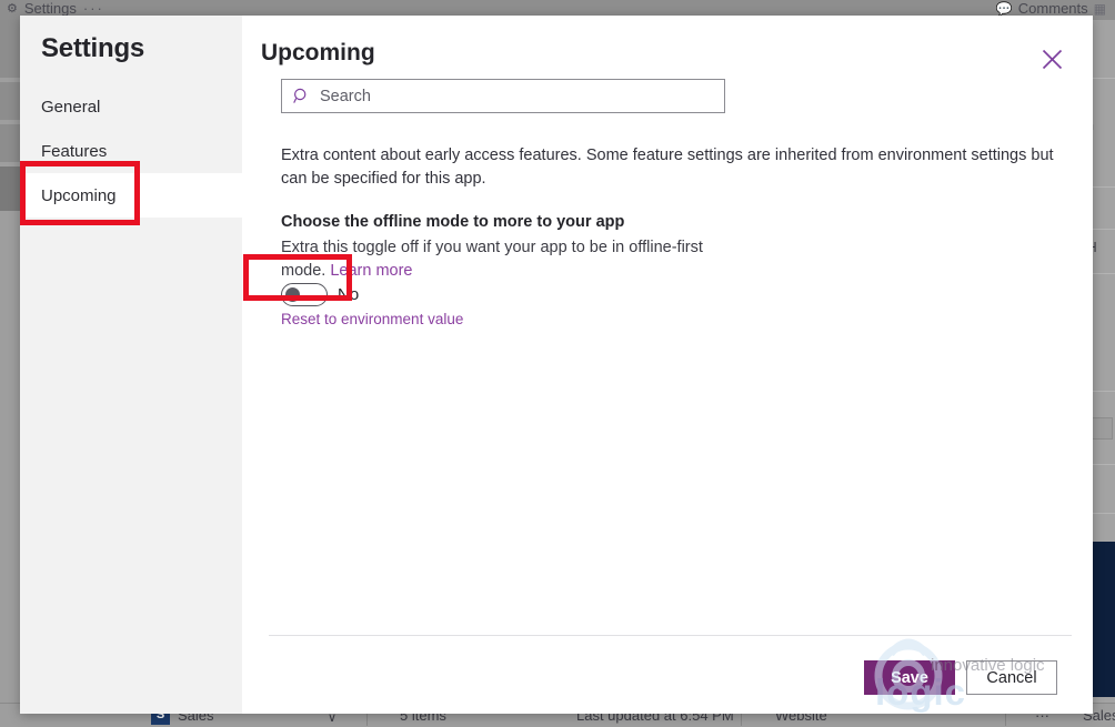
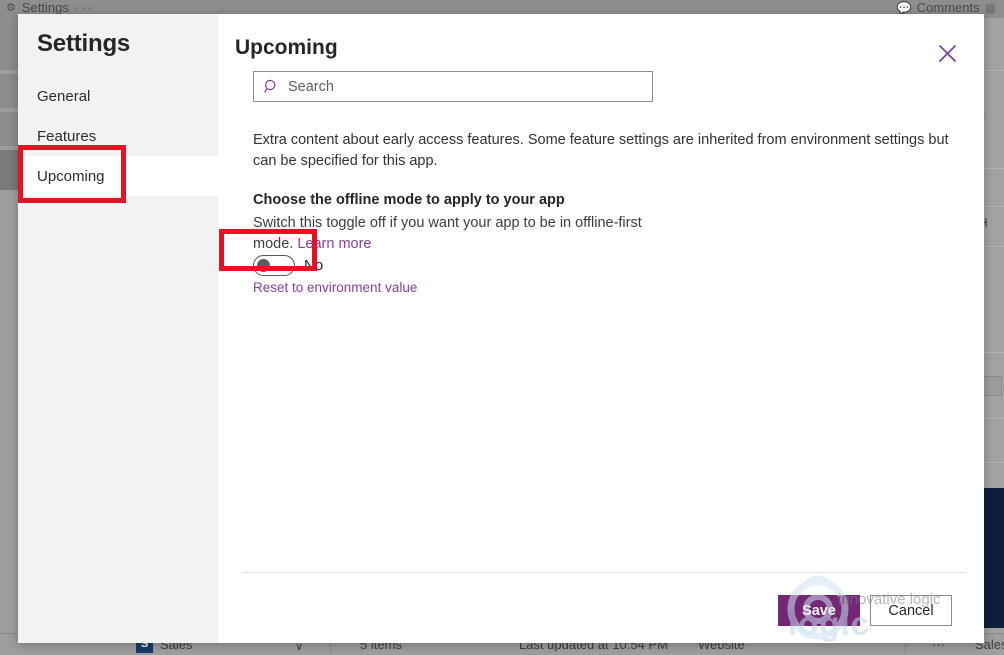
  ⚙
  Settings
  ···
  💬
  Comments
  ▦
  S
  Sales
  ∨
  5 items
- Last updated at 6:54 PM
+ Last updated at 10:54 PM
  Website
  ···
  Sale
  Settings
  General
  Features
  Upcoming
  Upcoming
  Search
  Extra content about early access features. Some feature settings are inherited from environment settings but can be specified for this app.
- Choose the offline mode to more to your app
+ Choose the offline mode to apply to your app
- Extra this toggle off if you want your app to be in offline-first mode. Learn more
+ Switch this toggle off if you want your app to be in offline-first mode. Learn more
  No
  Reset to environment value
  Save
  Cancel
  innovative logic
  logic
